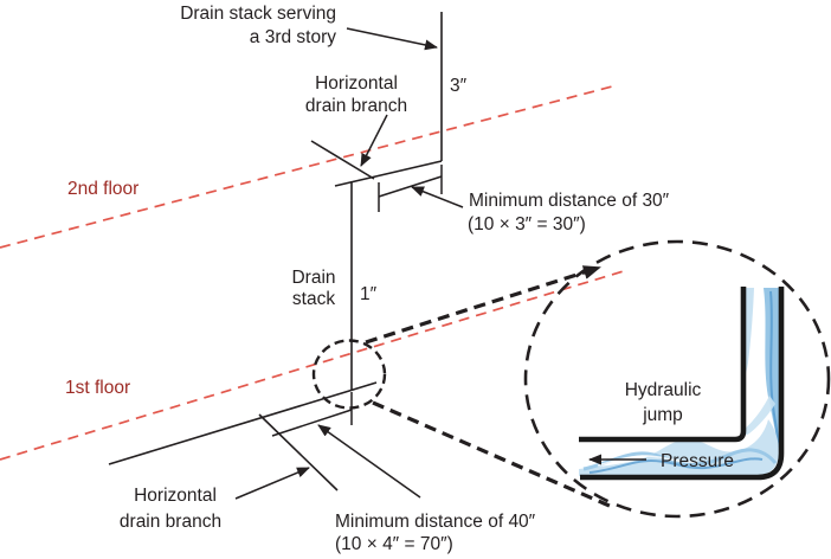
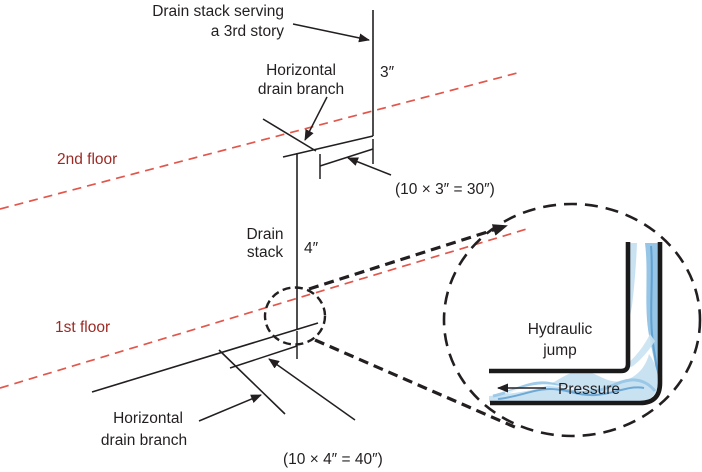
  Drain stack serving
  a 3rd story
  Horizontal
  drain branch
  3″
  2nd floor
- Minimum distance of 30″
  (10 × 3″ = 30″)
  Drain
  stack
- 1″
+ 4″
  1st floor
  Horizontal
  drain branch
- Minimum distance of 40″
- (10 × 4″ = 70″)
+ (10 × 4″ = 40″)
  Hydraulic
  jump
  Pressure
